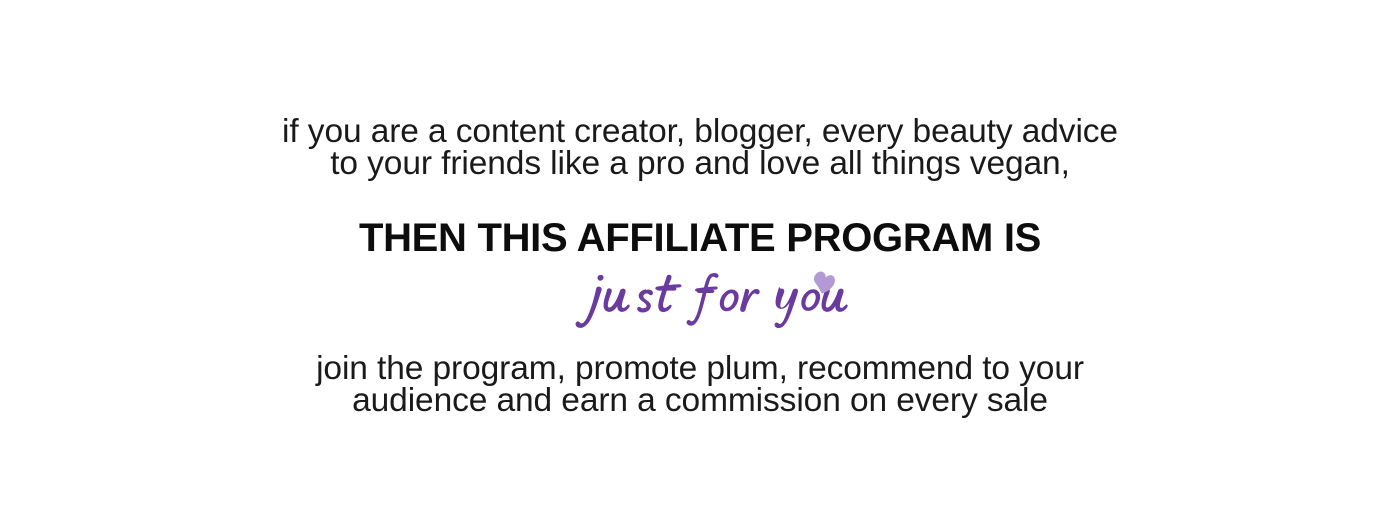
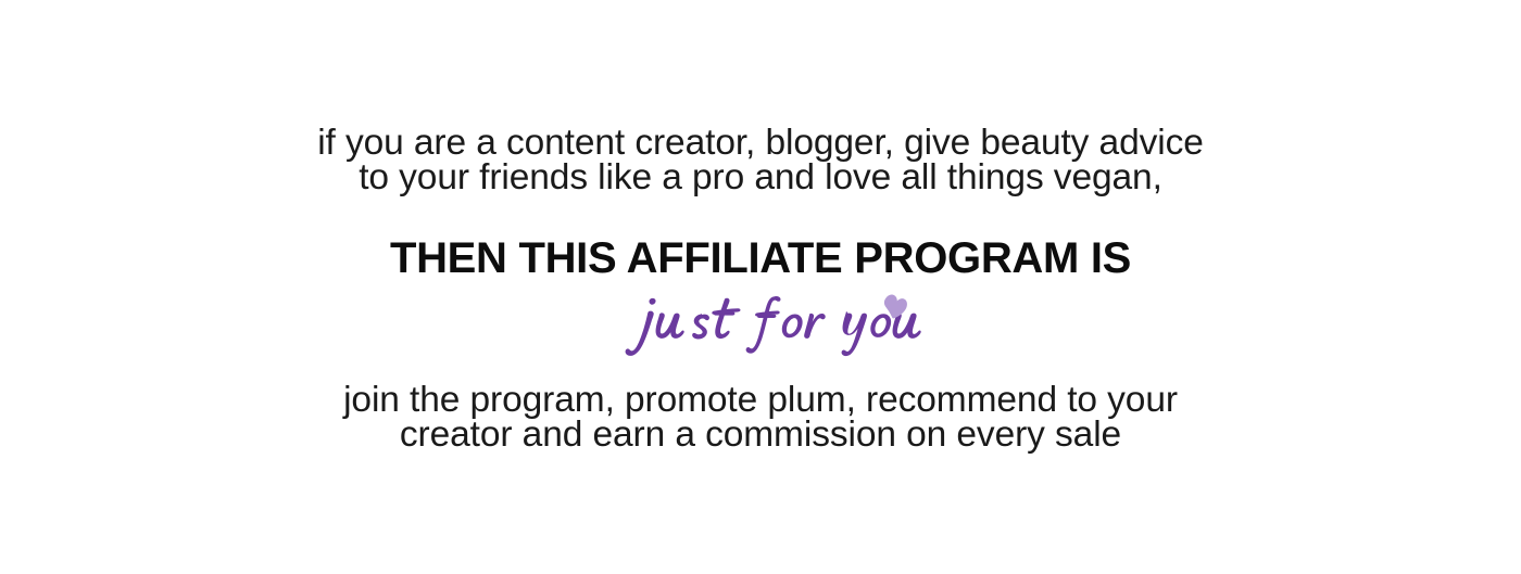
- if you are a content creator, blogger, every beauty advice
+ if you are a content creator, blogger, give beauty advice
  to your friends like a pro and love all things vegan,
  THEN THIS AFFILIATE PROGRAM IS
  join the program, promote plum, recommend to your
- audience and earn a commission on every sale
+ creator and earn a commission on every sale
